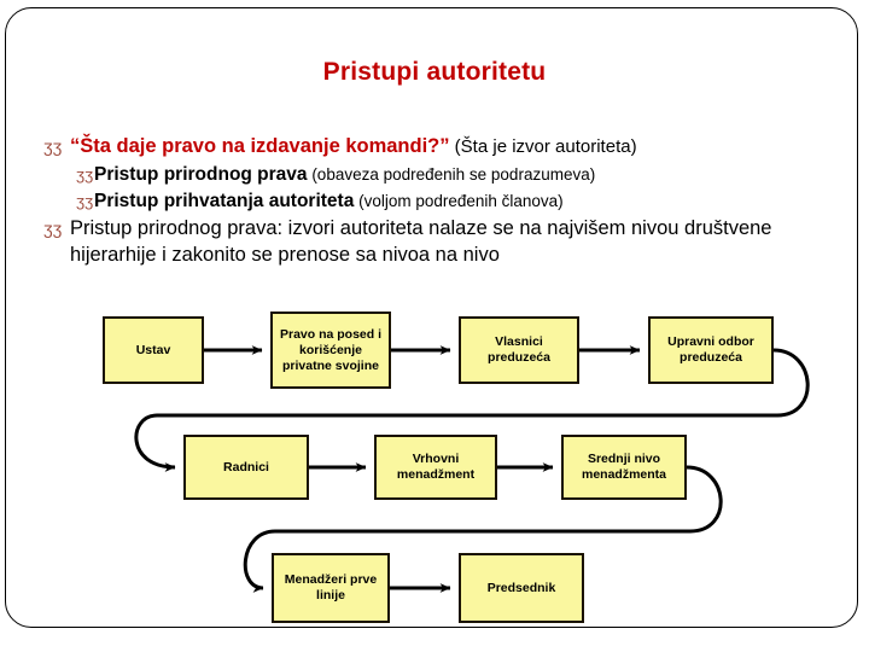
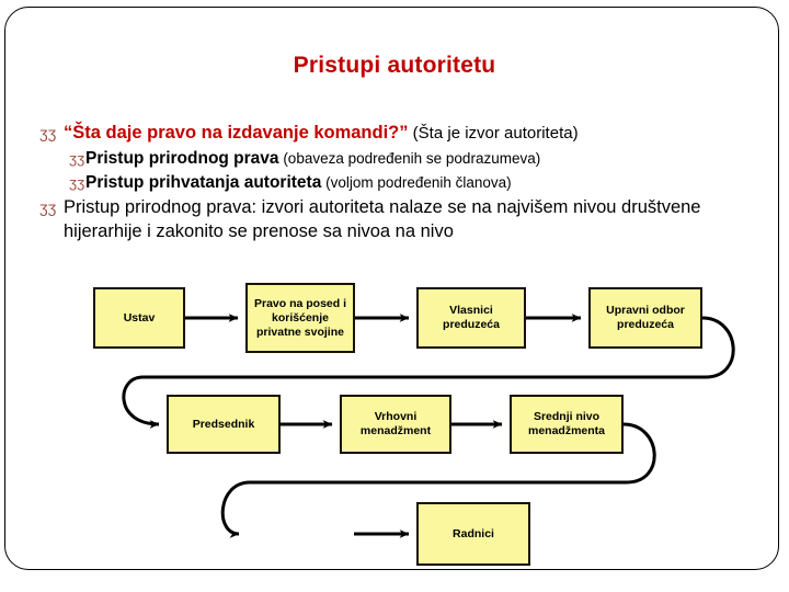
  Pristupi autoritetu
  ʒʒ
  “Šta daje pravo na izdavanje komandi?” (Šta je izvor autoriteta)
  ʒʒ
  Pristup prirodnog prava (obaveza podređenih se podrazumeva)
  ʒʒ
  Pristup prihvatanja autoriteta (voljom podređenih članova)
  ʒʒ
  Pristup prirodnog prava: izvori autoriteta nalaze se na najvišem nivou društvene hijerarhije i zakonito se prenose sa nivoa na nivo
  Ustav
  Pravo na posed i korišćenje privatne svojine
  Vlasnici preduzeća
  Upravni odbor preduzeća
- Radnici
+ Predsednik
  Vrhovni menadžment
  Srednji nivo menadžmenta
- Menadžeri prve linije
- Predsednik
+ Radnici
